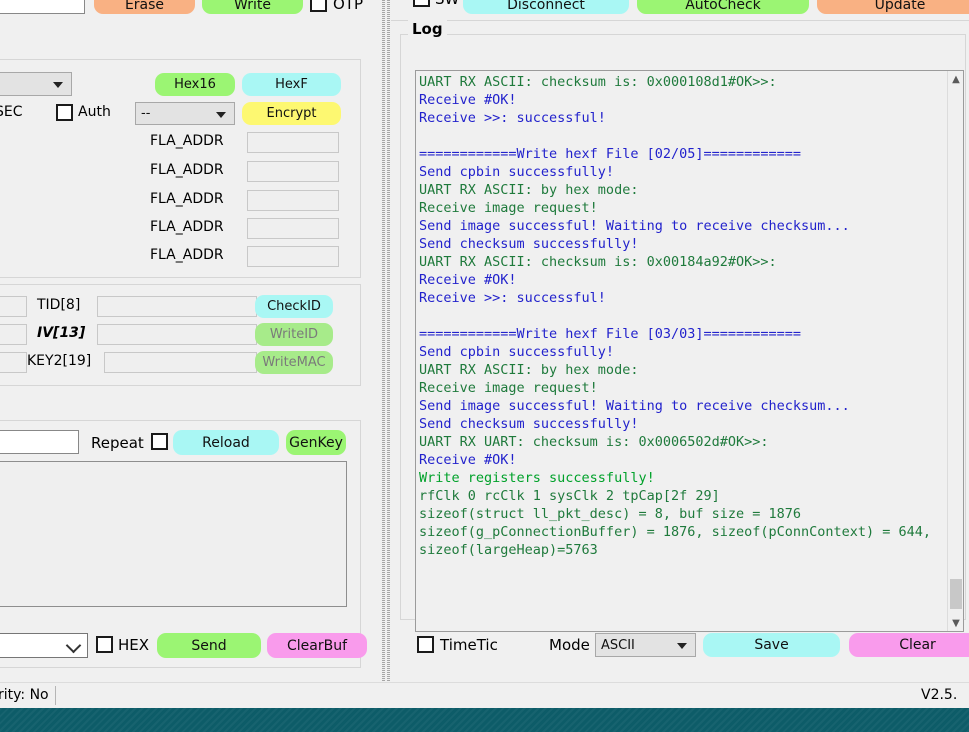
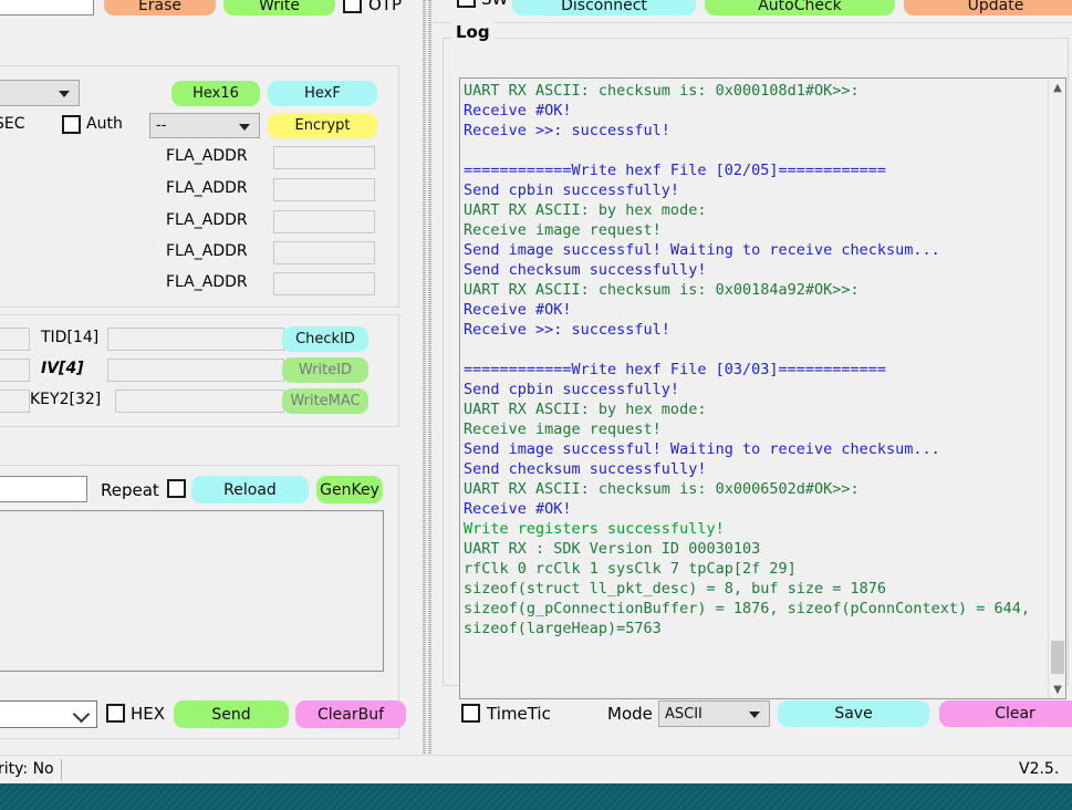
  Erase
  Write
  OTP
  Auth
  --
  Hex16
  HexF
  Encrypt
  FLA_ADDR
  FLA_ADDR
  FLA_ADDR
  FLA_ADDR
  FLA_ADDR
- TID[8]
+ TID[14]
  CheckID
- IV[13]
+ IV[4]
  WriteID
- KEY2[19]
+ KEY2[32]
  WriteMAC
  Repeat
  Reload
  GenKey
  HEX
  Send
  ClearBuf
  Disconnect
  AutoCheck
  Update
  Log
  UART RX ASCII: checksum is: 0x000108d1#OK>>:
  Receive #OK!
  Receive >>: successful!
  ============Write hexf File [02/05]============
  Send cpbin successfully!
  UART RX ASCII: by hex mode:
  Receive image request!
  Send image successful! Waiting to receive checksum...
  Send checksum successfully!
  UART RX ASCII: checksum is: 0x00184a92#OK>>:
  Receive #OK!
  Receive >>: successful!
  ============Write hexf File [03/03]============
  Send cpbin successfully!
  UART RX ASCII: by hex mode:
  Receive image request!
  Send image successful! Waiting to receive checksum...
  Send checksum successfully!
- UART RX UART: checksum is: 0x0006502d#OK>>:
+ UART RX ASCII: checksum is: 0x0006502d#OK>>:
  Receive #OK!
  Write registers successfully!
+ UART RX : SDK Version ID 00030103
- rfClk 0 rcClk 1 sysClk 2 tpCap[2f 29]
+ rfClk 0 rcClk 1 sysClk 7 tpCap[2f 29]
  sizeof(struct ll_pkt_desc) = 8, buf size = 1876
  sizeof(g_pConnectionBuffer) = 1876, sizeof(pConnContext) = 644, sizeof(largeHeap)=5763
  ▲
  ▼
  TimeTic
  Mode
  ASCII
  Save
  Clear
  rity: No
  V2.5.
